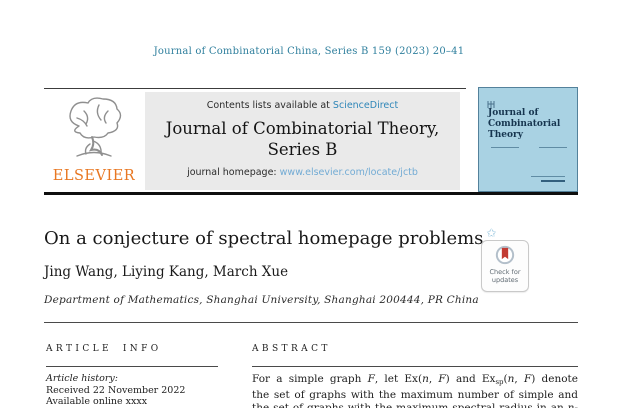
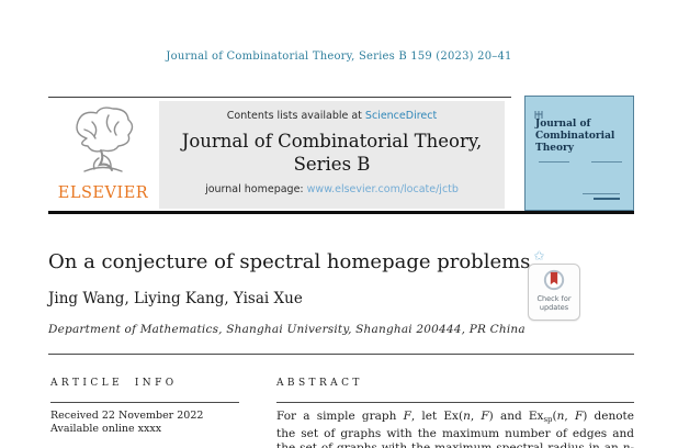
- Journal of Combinatorial China, Series B 159 (2023) 20–41
+ Journal of Combinatorial Theory, Series B 159 (2023) 20–41
  ELSEVIER
  Contents lists available at ScienceDirect
  Journal of Combinatorial Theory,
  Series B
  journal homepage: www.elsevier.com/locate/jctb
  Journal of
  Combinatorial
  Theory
  On a conjecture of spectral homepage problems ✩
  Check for
  updates
- Jing Wang, Liying Kang, March Xue
+ Jing Wang, Liying Kang, Yisai Xue
  Department of Mathematics, Shanghai University, Shanghai 200444, PR China
  ARTICLE INFO
- Article history:
  Received 22 November 2022
  Available online xxxx
  ABSTRACT
  For a simple graph F, let Ex(n, F) and Exsp(n, F) denote
- the set of graphs with the maximum number of simple and
+ the set of graphs with the maximum number of edges and
